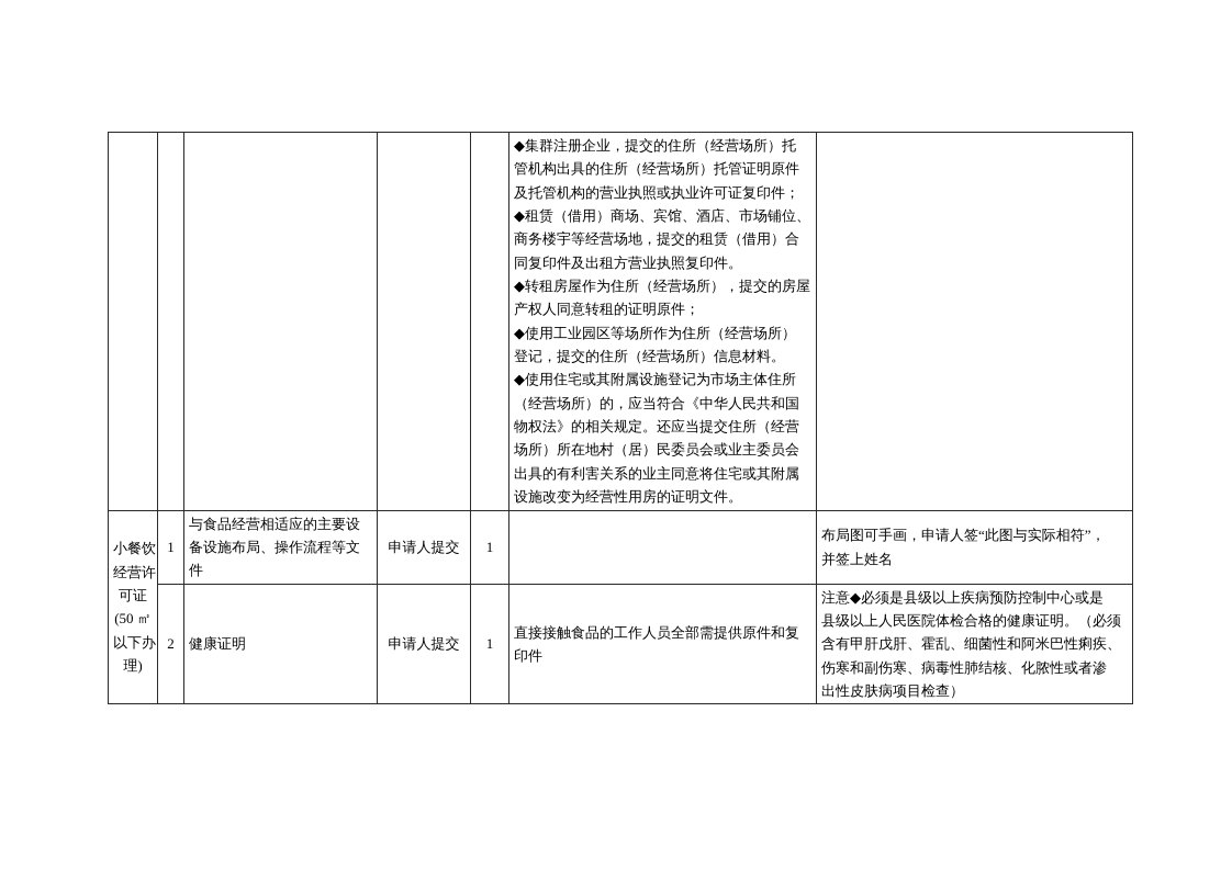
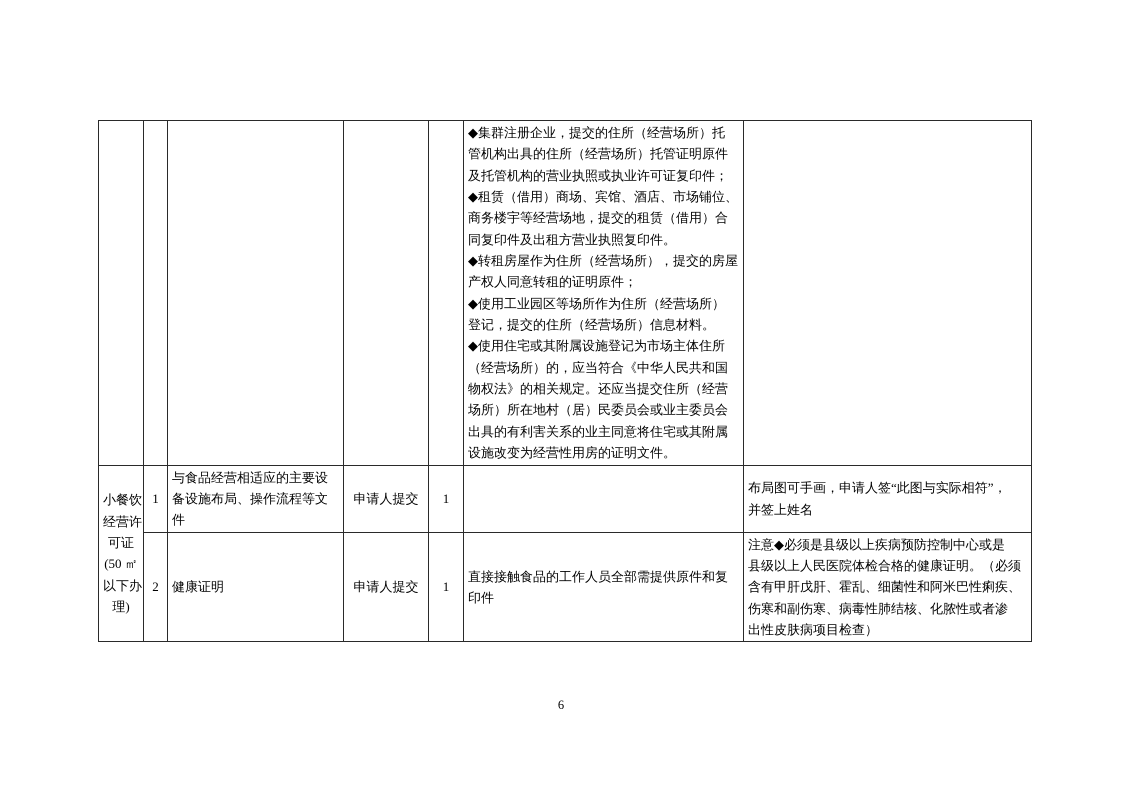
  					◆集群注册企业，提交的住所（经营场所）托 管机构出具的住所（经营场所）托管证明原件 及托管机构的营业执照或执业许可证复印件； ◆租赁（借用）商场、宾馆、酒店、市场铺位、 商务楼宇等经营场地，提交的租赁（借用）合 同复印件及出租方营业执照复印件。 ◆转租房屋作为住所（经营场所），提交的房屋 产权人同意转租的证明原件； ◆使用工业园区等场所作为住所（经营场所） 登记，提交的住所（经营场所）信息材料。 ◆使用住宅或其附属设施登记为市场主体住所 （经营场所）的，应当符合《中华人民共和国 物权法》的相关规定。还应当提交住所（经营 场所）所在地村（居）民委员会或业主委员会 出具的有利害关系的业主同意将住宅或其附属 设施改变为经营性用房的证明文件。
  小餐饮 经营许 可证 (50 ㎡ 以下办 理)	1	与食品经营相适应的主要设 备设施布局、操作流程等文 件	申请人提交	1		布局图可手画，申请人签“此图与实际相符”， 并签上姓名
  2	健康证明	申请人提交	1	直接接触食品的工作人员全部需提供原件和复 印件	注意◆必须是县级以上疾病预防控制中心或是 县级以上人民医院体检合格的健康证明。（必须 含有甲肝戊肝、霍乱、细菌性和阿米巴性痢疾、 伤寒和副伤寒、病毒性肺结核、化脓性或者渗 出性皮肤病项目检查）
+ 6
